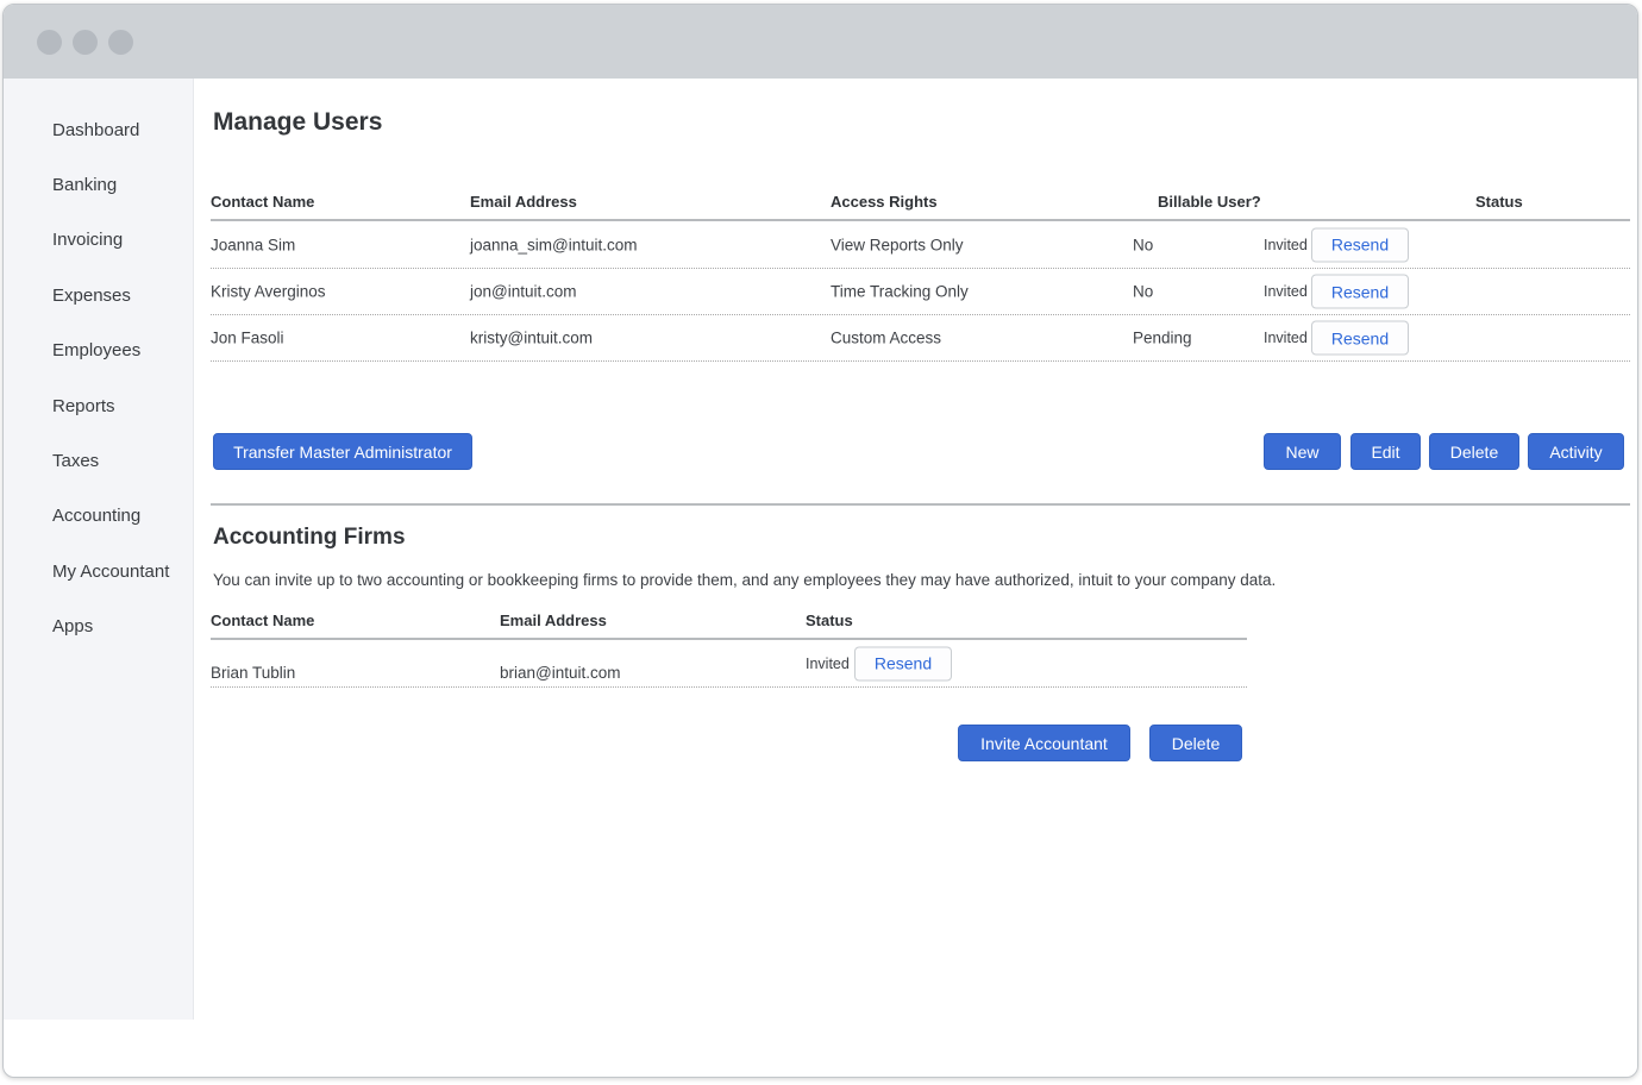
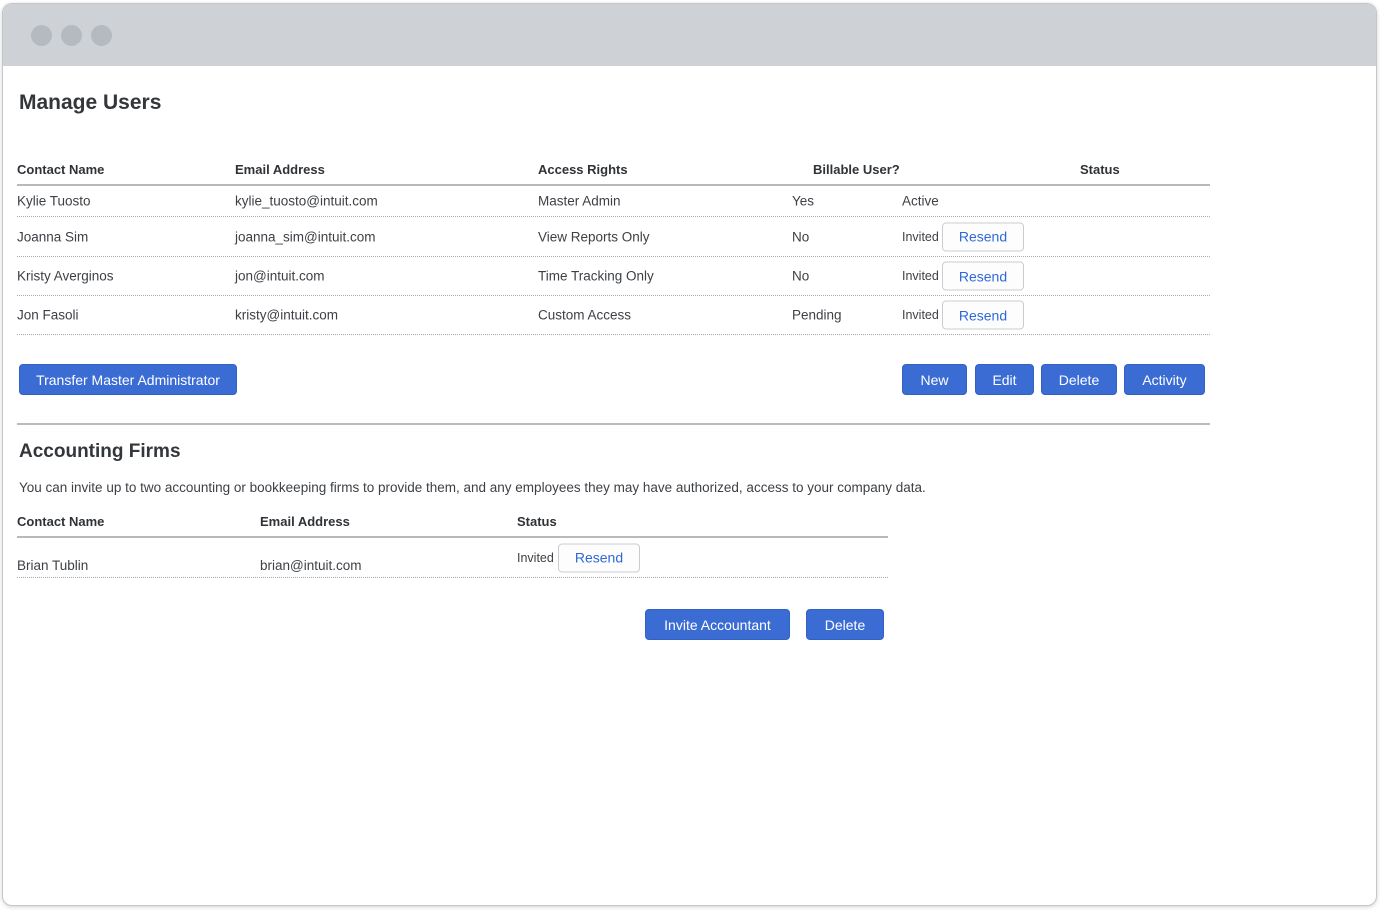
- Dashboard
- Banking
- Invoicing
- Expenses
- Employees
- Reports
- Taxes
- Accounting
- My Accountant
- Apps
  Manage Users
  Contact Name
  Email Address
  Access Rights
  Billable User?
  Status
+ Kylie Tuosto
+ kylie_tuosto@intuit.com
+ Master Admin
+ Yes
+ Active
  Joanna Sim
  joanna_sim@intuit.com
  View Reports Only
  No
  Invited
  Resend
  Kristy Averginos
  jon@intuit.com
  Time Tracking Only
  No
  Invited
  Resend
  Jon Fasoli
  kristy@intuit.com
  Custom Access
  Pending
  Invited
  Resend
  Transfer Master Administrator
  New
  Edit
  Delete
  Activity
  Accounting Firms
- You can invite up to two accounting or bookkeeping firms to provide them, and any employees they may have authorized, intuit to your company data.
+ You can invite up to two accounting or bookkeeping firms to provide them, and any employees they may have authorized, access to your company data.
  Contact Name
  Email Address
  Status
  Brian Tublin
  brian@intuit.com
  Invited
  Resend
  Invite Accountant
  Delete
